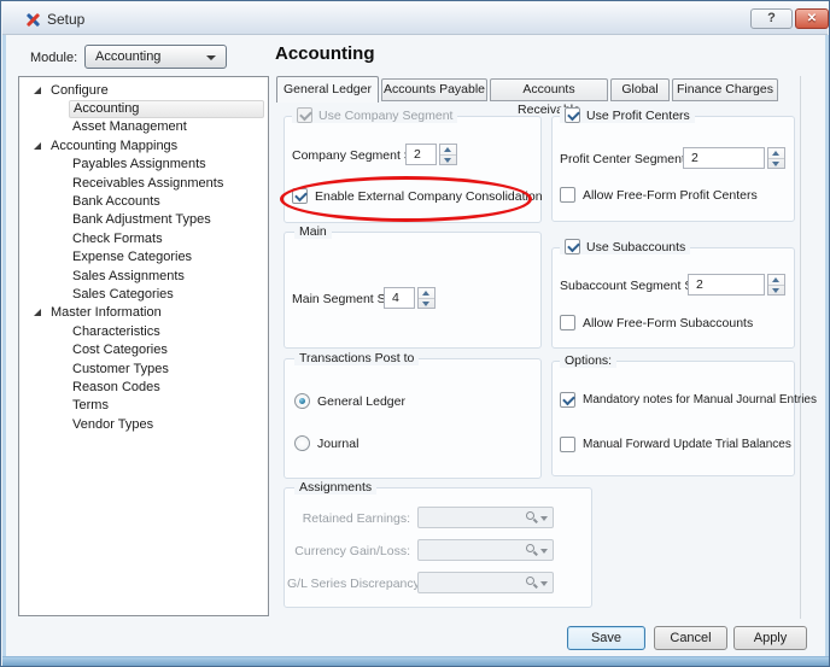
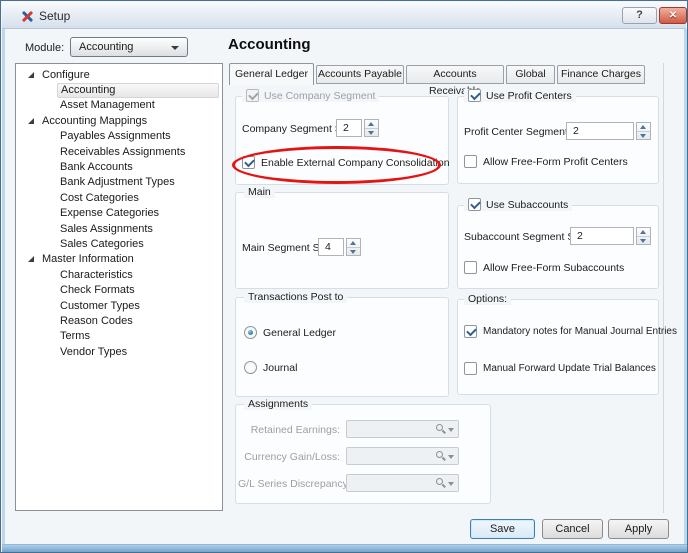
  Setup
  ?
  ✕
  Module:
  Accounting
  Accounting
  Configure
  Accounting
  Asset Management
  Accounting Mappings
  Payables Assignments
  Receivables Assignments
  Bank Accounts
  Bank Adjustment Types
- Check Formats
+ Cost Categories
  Expense Categories
  Sales Assignments
  Sales Categories
  Master Information
  Characteristics
- Cost Categories
+ Check Formats
  Customer Types
  Reason Codes
  Terms
  Vendor Types
  General Ledger
  Accounts Payable
  Accounts Receiv
  Global
  Finance Charges
  Use Company Segment
  Company Segment
  2
  Enable External Company Consolidation
  Use Profit Centers
  Profit Center Segmen
  2
  Allow Free-Form Profit Centers
  Main
  Main Segment S
  4
  Use Subaccounts
  Subaccount Segment
  2
  Allow Free-Form Subaccounts
  Transactions Post to
  General Ledger
  Journal
  Options:
  Mandatory notes for Manual Journal Entries
  Manual Forward Update Trial Balances
  Assignments
  Retained Earnings:
  Currency Gain/Loss:
  G/L Series Discrepanc
  Save
  Cancel
  Apply
